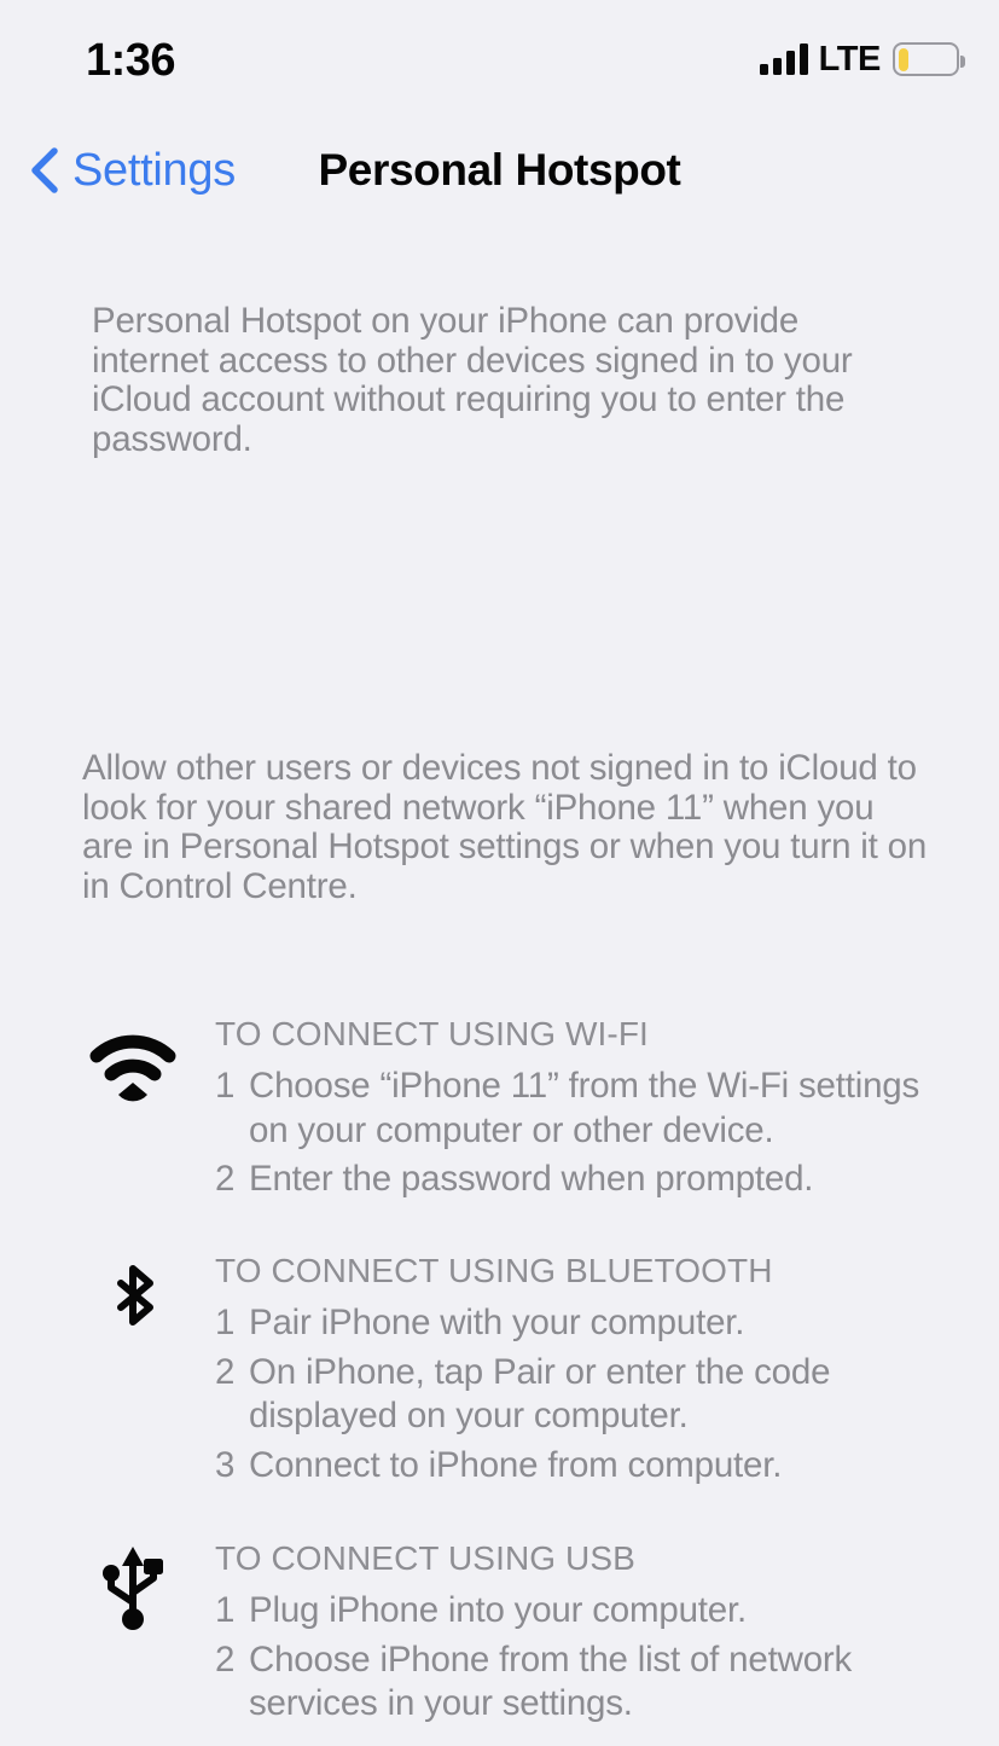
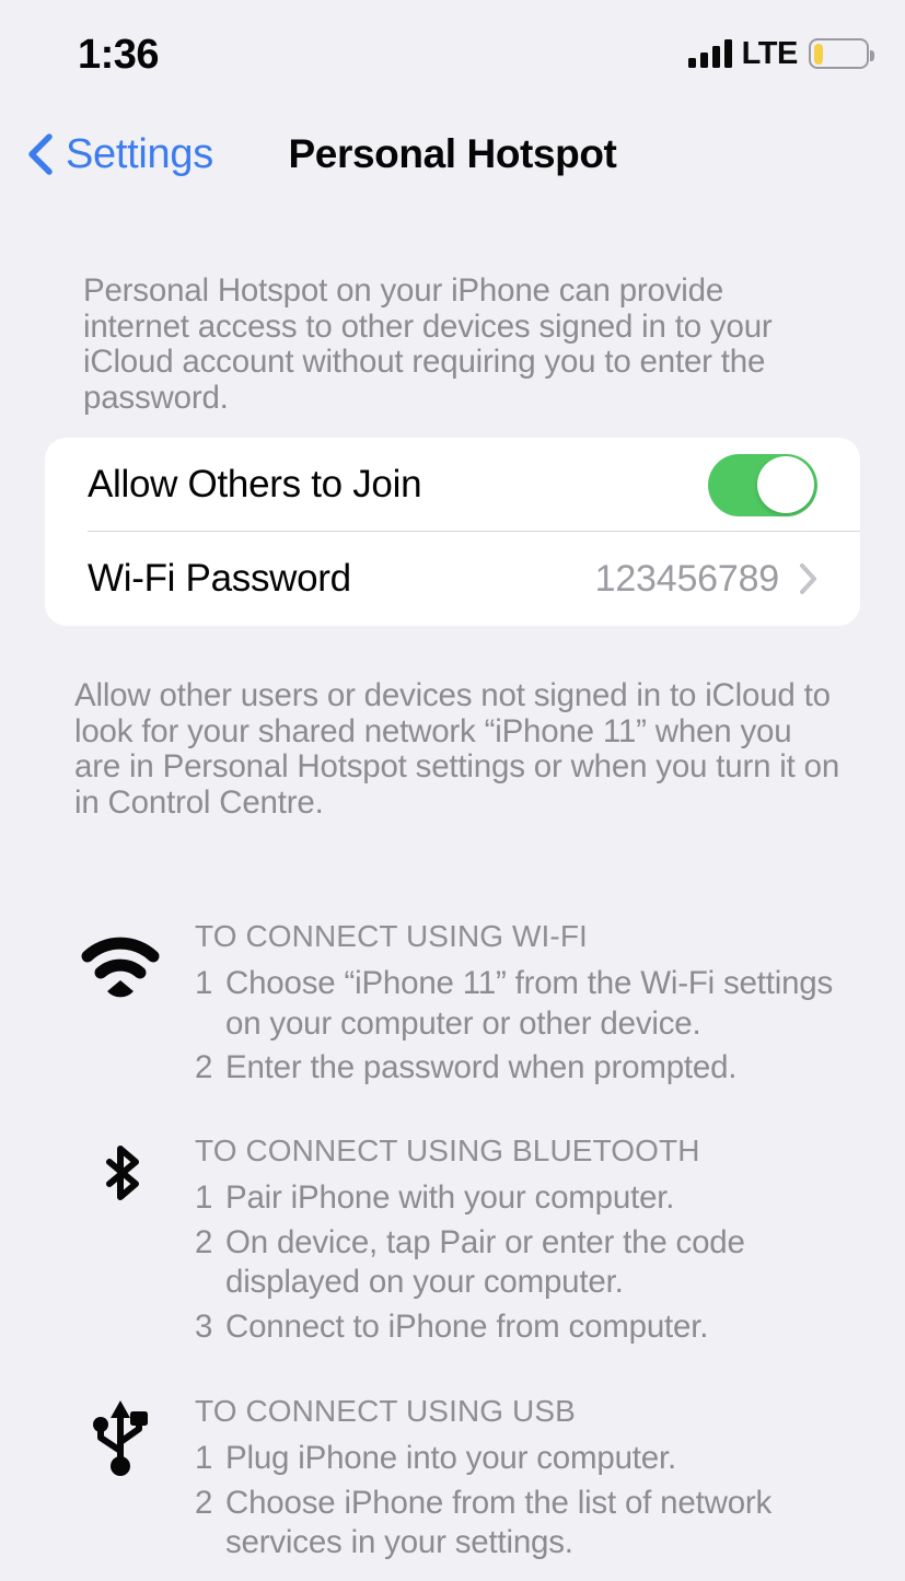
  1:36
  LTE
  Settings
  Personal Hotspot
  Personal Hotspot on your iPhone can provide internet access to other devices signed in to your iCloud account without requiring you to enter the password.
+ Allow Others to Join
+ Wi-Fi Password
+ 123456789
  Allow other users or devices not signed in to iCloud to look for your shared network “iPhone 11” when you are in Personal Hotspot settings or when you turn it on in Control Centre.
  TO CONNECT USING WI-FI
  1
  Choose “iPhone 11” from the Wi-Fi settings on your computer or other device.
  2
  Enter the password when prompted.
  TO CONNECT USING BLUETOOTH
  1
  Pair iPhone with your computer.
  2
- On iPhone, tap Pair or enter the code displayed on your computer.
+ On device, tap Pair or enter the code displayed on your computer.
  3
  Connect to iPhone from computer.
  TO CONNECT USING USB
  1
  Plug iPhone into your computer.
  2
  Choose iPhone from the list of network services in your settings.
